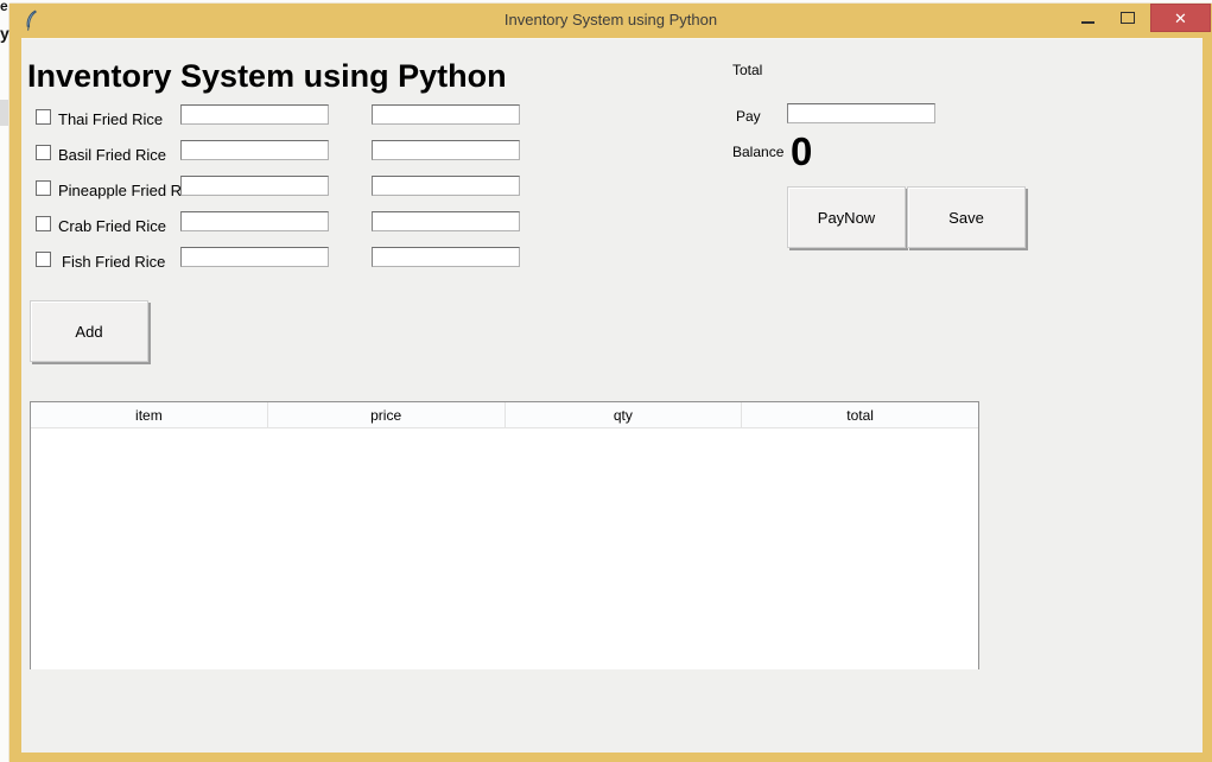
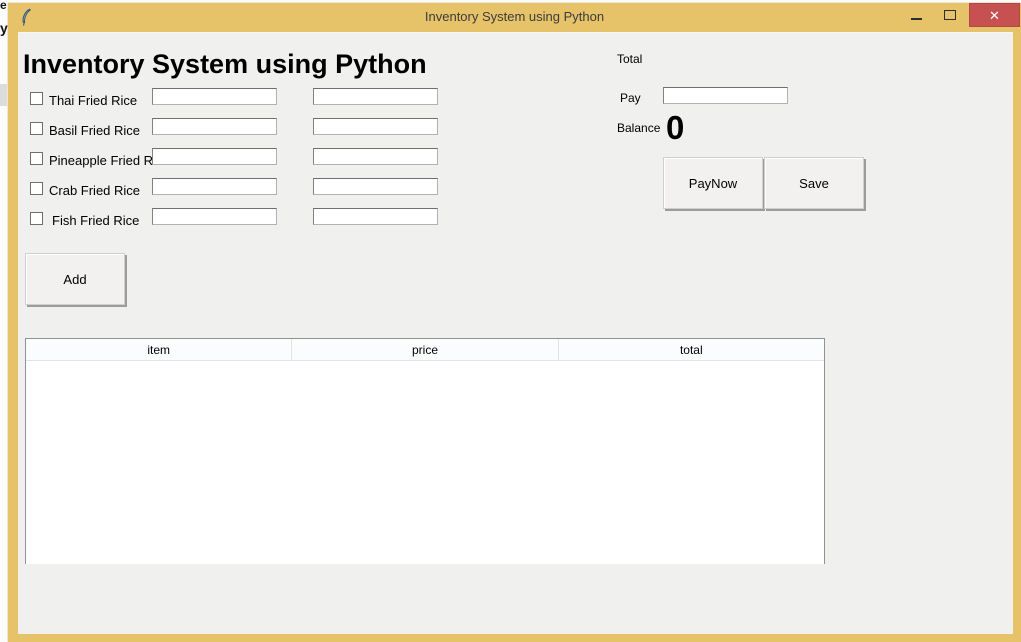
  e
  y
  Inventory System using Python
  ✕
  Inventory System using Python
  Thai Fried Rice
  Basil Fried Rice
  Pineapple Fried R
  Crab Fried Rice
  Fish Fried Rice
  Total
  Pay
  Balance
  0
  PayNow
  Save
  Add
  item
  price
- qty
  total
